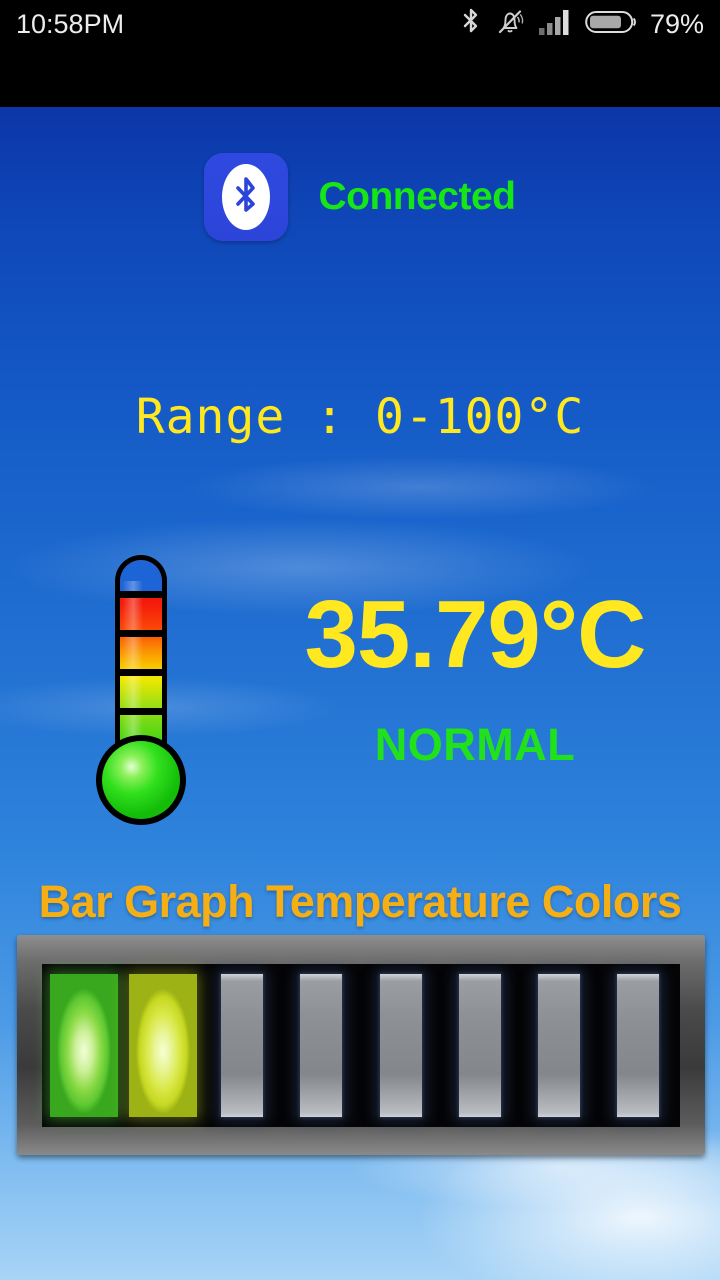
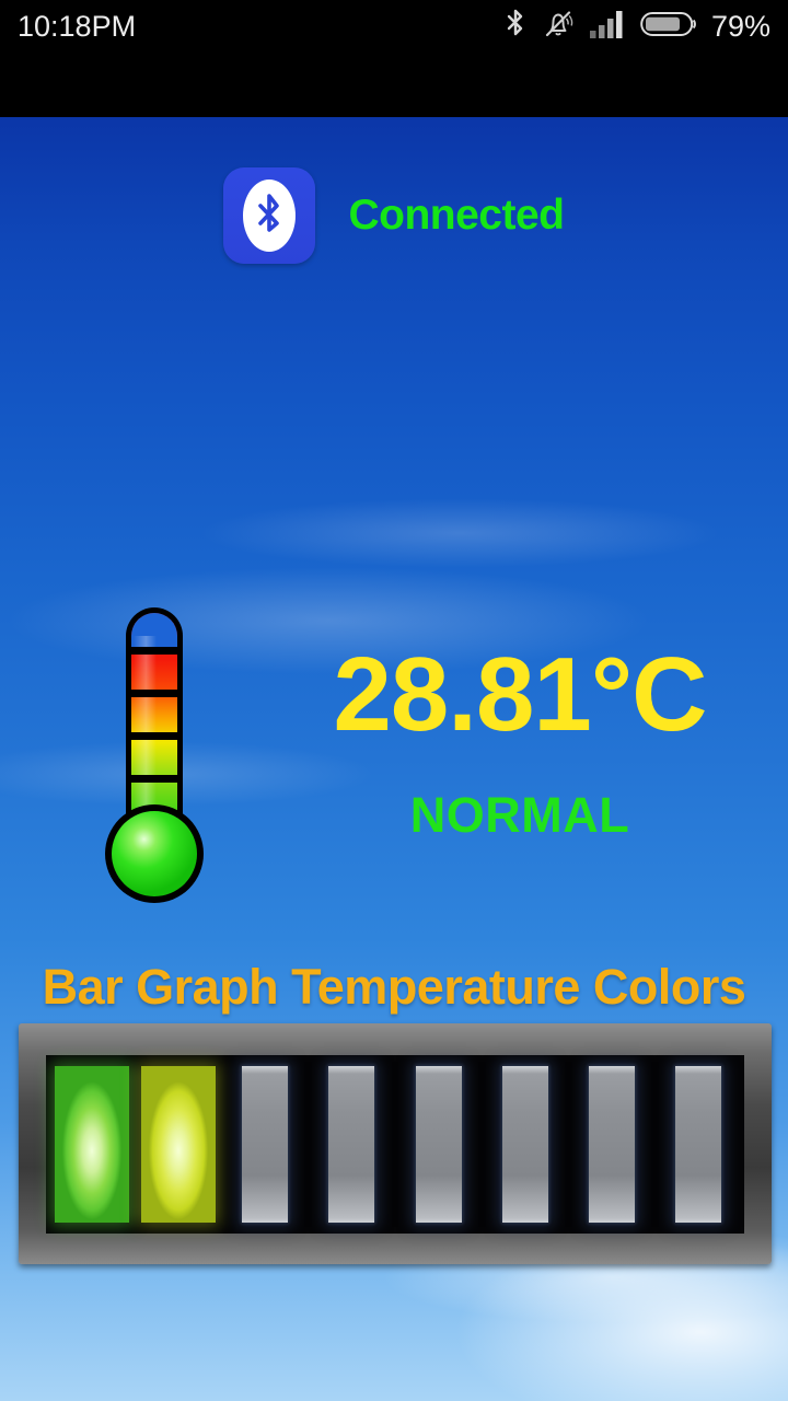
- 10:58PM
+ 10:18PM
  79%
  Connected
- Range : 0-100°C
- 35.79°C
+ 28.81°C
  NORMAL
  Bar Graph Temperature Colors
